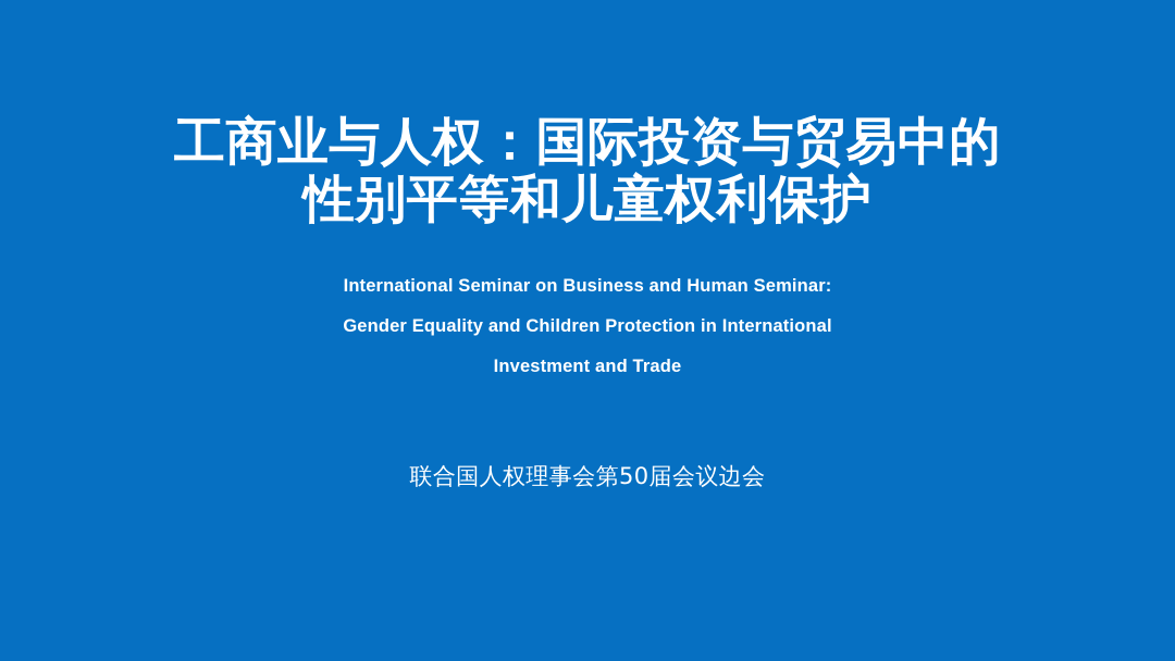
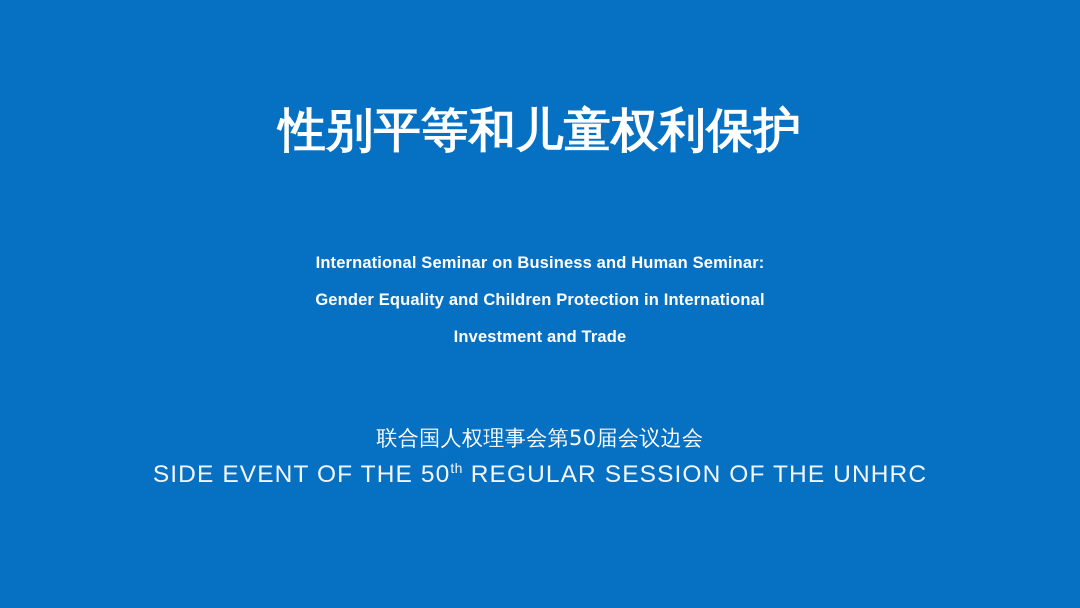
- 工商业与人权：国际投资与贸易中的
  性别平等和儿童权利保护
  International Seminar on Business and Human Seminar:
  Gender Equality and Children Protection in International
  Investment and Trade
  联合国人权理事会第50届会议边会
+ SIDE EVENT OF THE 50th REGULAR SESSION OF THE UNHRC
